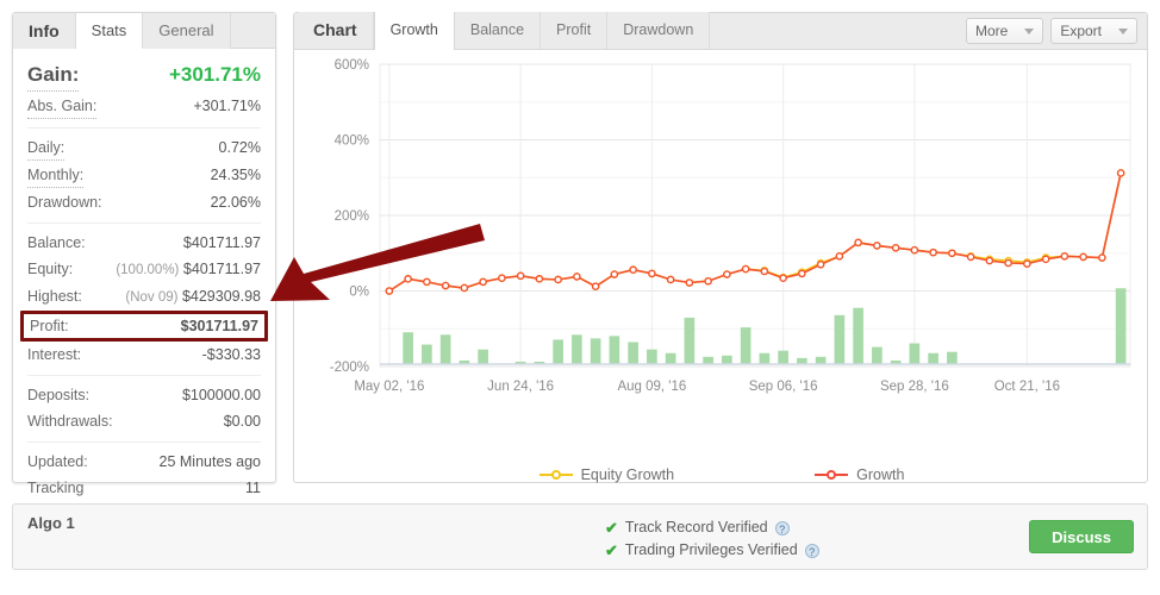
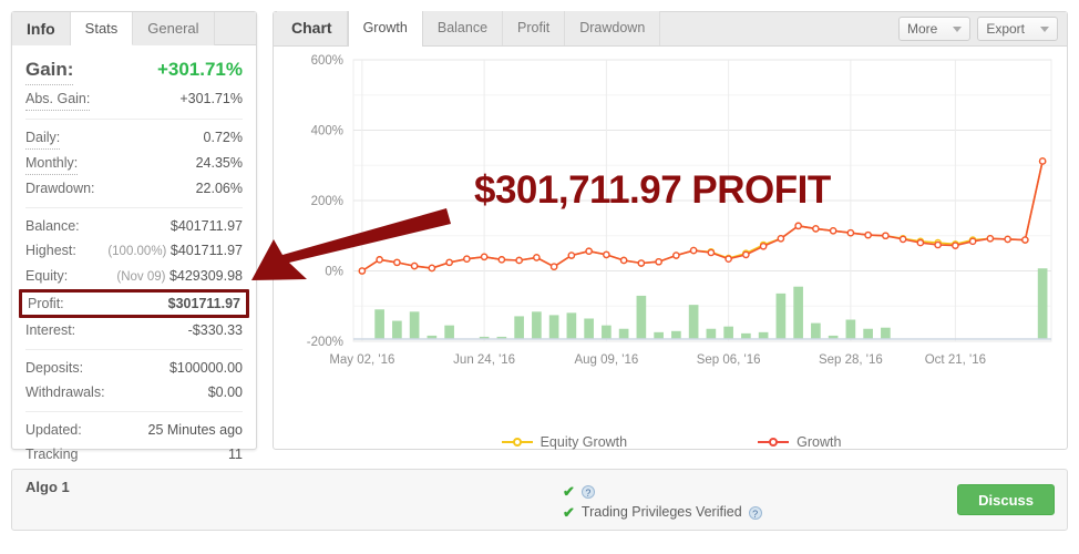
  Info
  Stats
  General
  Gain:
  +301.71%
  Abs. Gain:
  +301.71%
  Daily:
  0.72%
  Monthly:
  24.35%
  Drawdown:
  22.06%
  Balance:
  $401711.97
- Equity:
+ Highest:
  (100.00%) $401711.97
- Highest:
+ Equity:
  (Nov 09) $429309.98
  Profit:
  $301711.97
  Interest:
  -$330.33
  Deposits:
  $100000.00
  Withdrawals:
  $0.00
  Updated:
  25 Minutes ago
  Tracking
  11
  Chart
  Growth
  Balance
  Profit
  Drawdown
  More
  Export
  -200%
  0%
  200%
  400%
  600%
  May 02, '16
  Jun 24, '16
  Aug 09, '16
  Sep 06, '16
  Sep 28, '16
  Oct 21, '16
  Equity Growth
  Growth
+ $301,711.97 PROFIT
  Algo 1
  ✔
- Track Record Verified
  ?
  ✔
  Trading Privileges Verified
  ?
  Discuss
